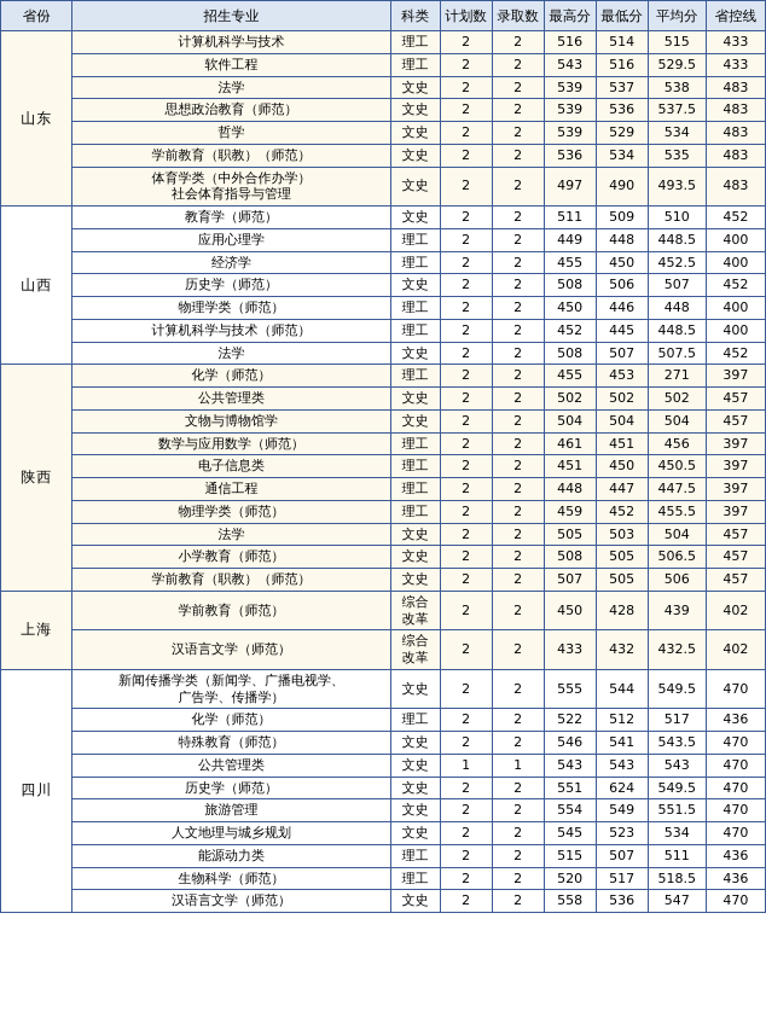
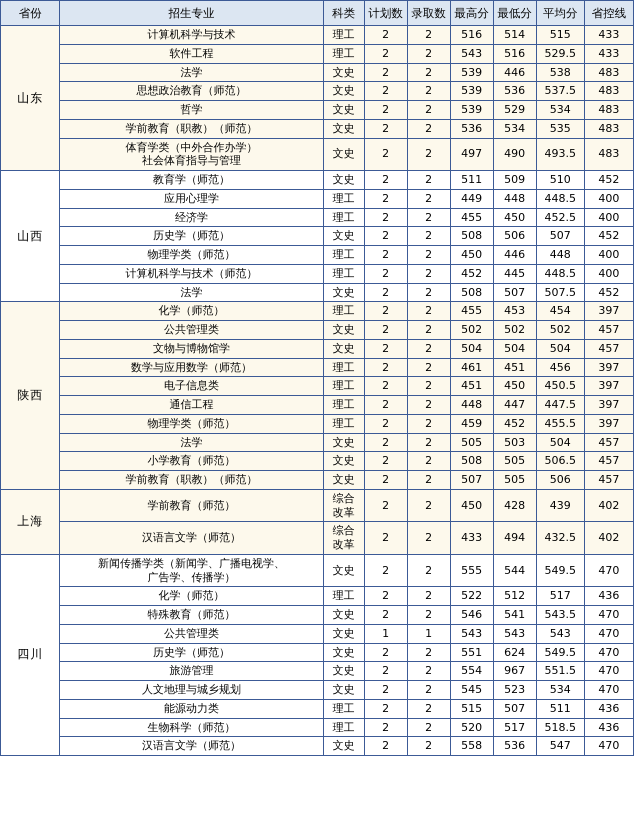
  省份	招生专业	科类	计划数	录取数	最高分	最低分	平均分	省控线
  山东	计算机科学与技术	理工	2	2	516	514	515	433
  软件工程	理工	2	2	543	516	529.5	433
- 法学	文史	2	2	539	537	538	483
+ 法学	文史	2	2	539	446	538	483
  思想政治教育（师范）	文史	2	2	539	536	537.5	483
  哲学	文史	2	2	539	529	534	483
  学前教育（职教）（师范）	文史	2	2	536	534	535	483
  体育学类（中外合作办学）社会体育指导与管理	文史	2	2	497	490	493.5	483
  山西	教育学（师范）	文史	2	2	511	509	510	452
  应用心理学	理工	2	2	449	448	448.5	400
  经济学	理工	2	2	455	450	452.5	400
  历史学（师范）	文史	2	2	508	506	507	452
  物理学类（师范）	理工	2	2	450	446	448	400
  计算机科学与技术（师范）	理工	2	2	452	445	448.5	400
  法学	文史	2	2	508	507	507.5	452
- 陕西	化学（师范）	理工	2	2	455	453	271	397
+ 陕西	化学（师范）	理工	2	2	455	453	454	397
  公共管理类	文史	2	2	502	502	502	457
  文物与博物馆学	文史	2	2	504	504	504	457
  数学与应用数学（师范）	理工	2	2	461	451	456	397
  电子信息类	理工	2	2	451	450	450.5	397
  通信工程	理工	2	2	448	447	447.5	397
  物理学类（师范）	理工	2	2	459	452	455.5	397
  法学	文史	2	2	505	503	504	457
  小学教育（师范）	文史	2	2	508	505	506.5	457
  学前教育（职教）（师范）	文史	2	2	507	505	506	457
  上海	学前教育（师范）	综合改革	2	2	450	428	439	402
- 汉语言文学（师范）	综合改革	2	2	433	432	432.5	402
+ 汉语言文学（师范）	综合改革	2	2	433	494	432.5	402
  四川	新闻传播学类（新闻学、广播电视学、广告学、传播学）	文史	2	2	555	544	549.5	470
  化学（师范）	理工	2	2	522	512	517	436
  特殊教育（师范）	文史	2	2	546	541	543.5	470
  公共管理类	文史	1	1	543	543	543	470
  历史学（师范）	文史	2	2	551	624	549.5	470
- 旅游管理	文史	2	2	554	549	551.5	470
+ 旅游管理	文史	2	2	554	967	551.5	470
  人文地理与城乡规划	文史	2	2	545	523	534	470
  能源动力类	理工	2	2	515	507	511	436
  生物科学（师范）	理工	2	2	520	517	518.5	436
  汉语言文学（师范）	文史	2	2	558	536	547	470
